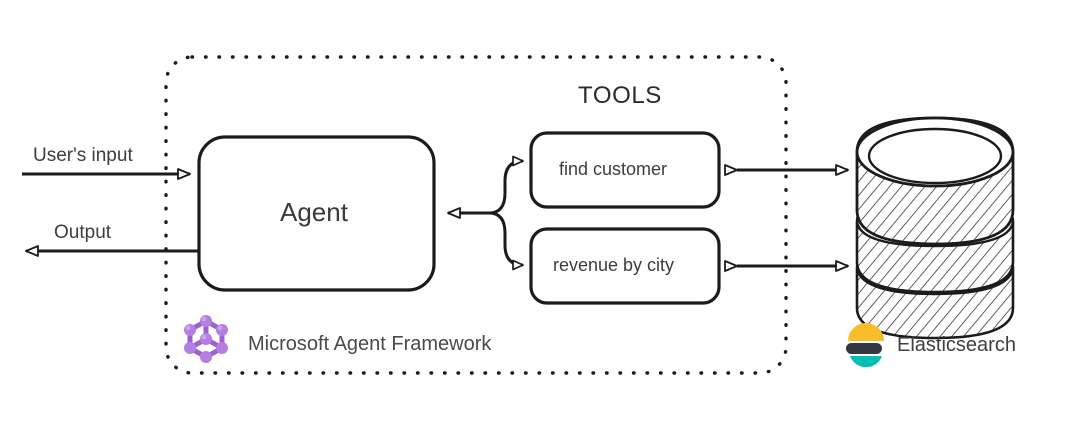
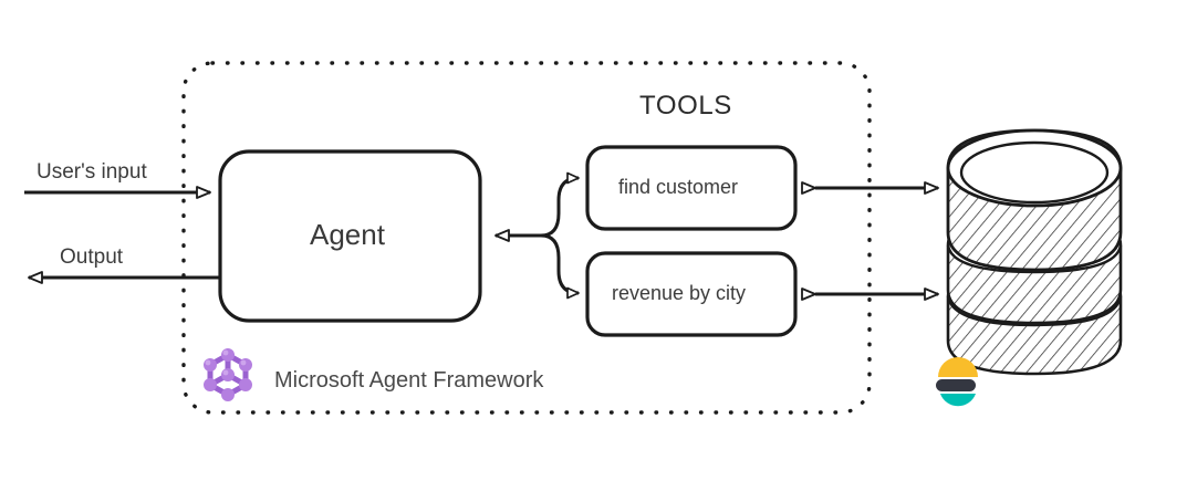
  User's input
  Output
  Agent
  TOOLS
  find customer
  revenue by city
  Microsoft Agent Framework
- Elasticsearch
